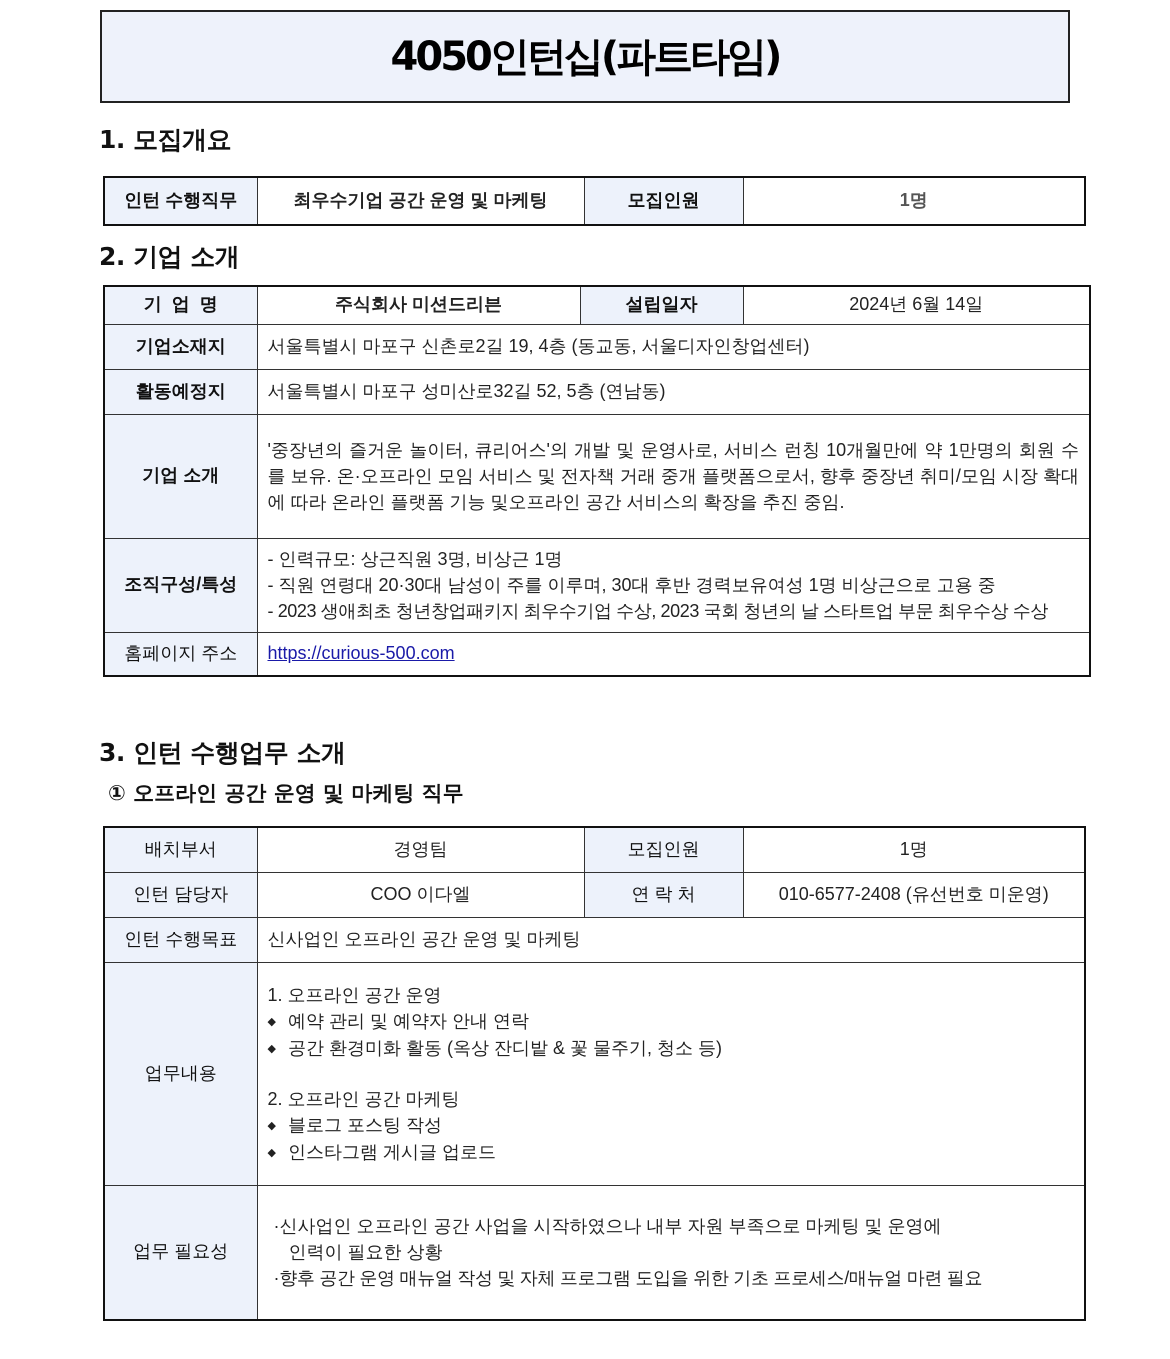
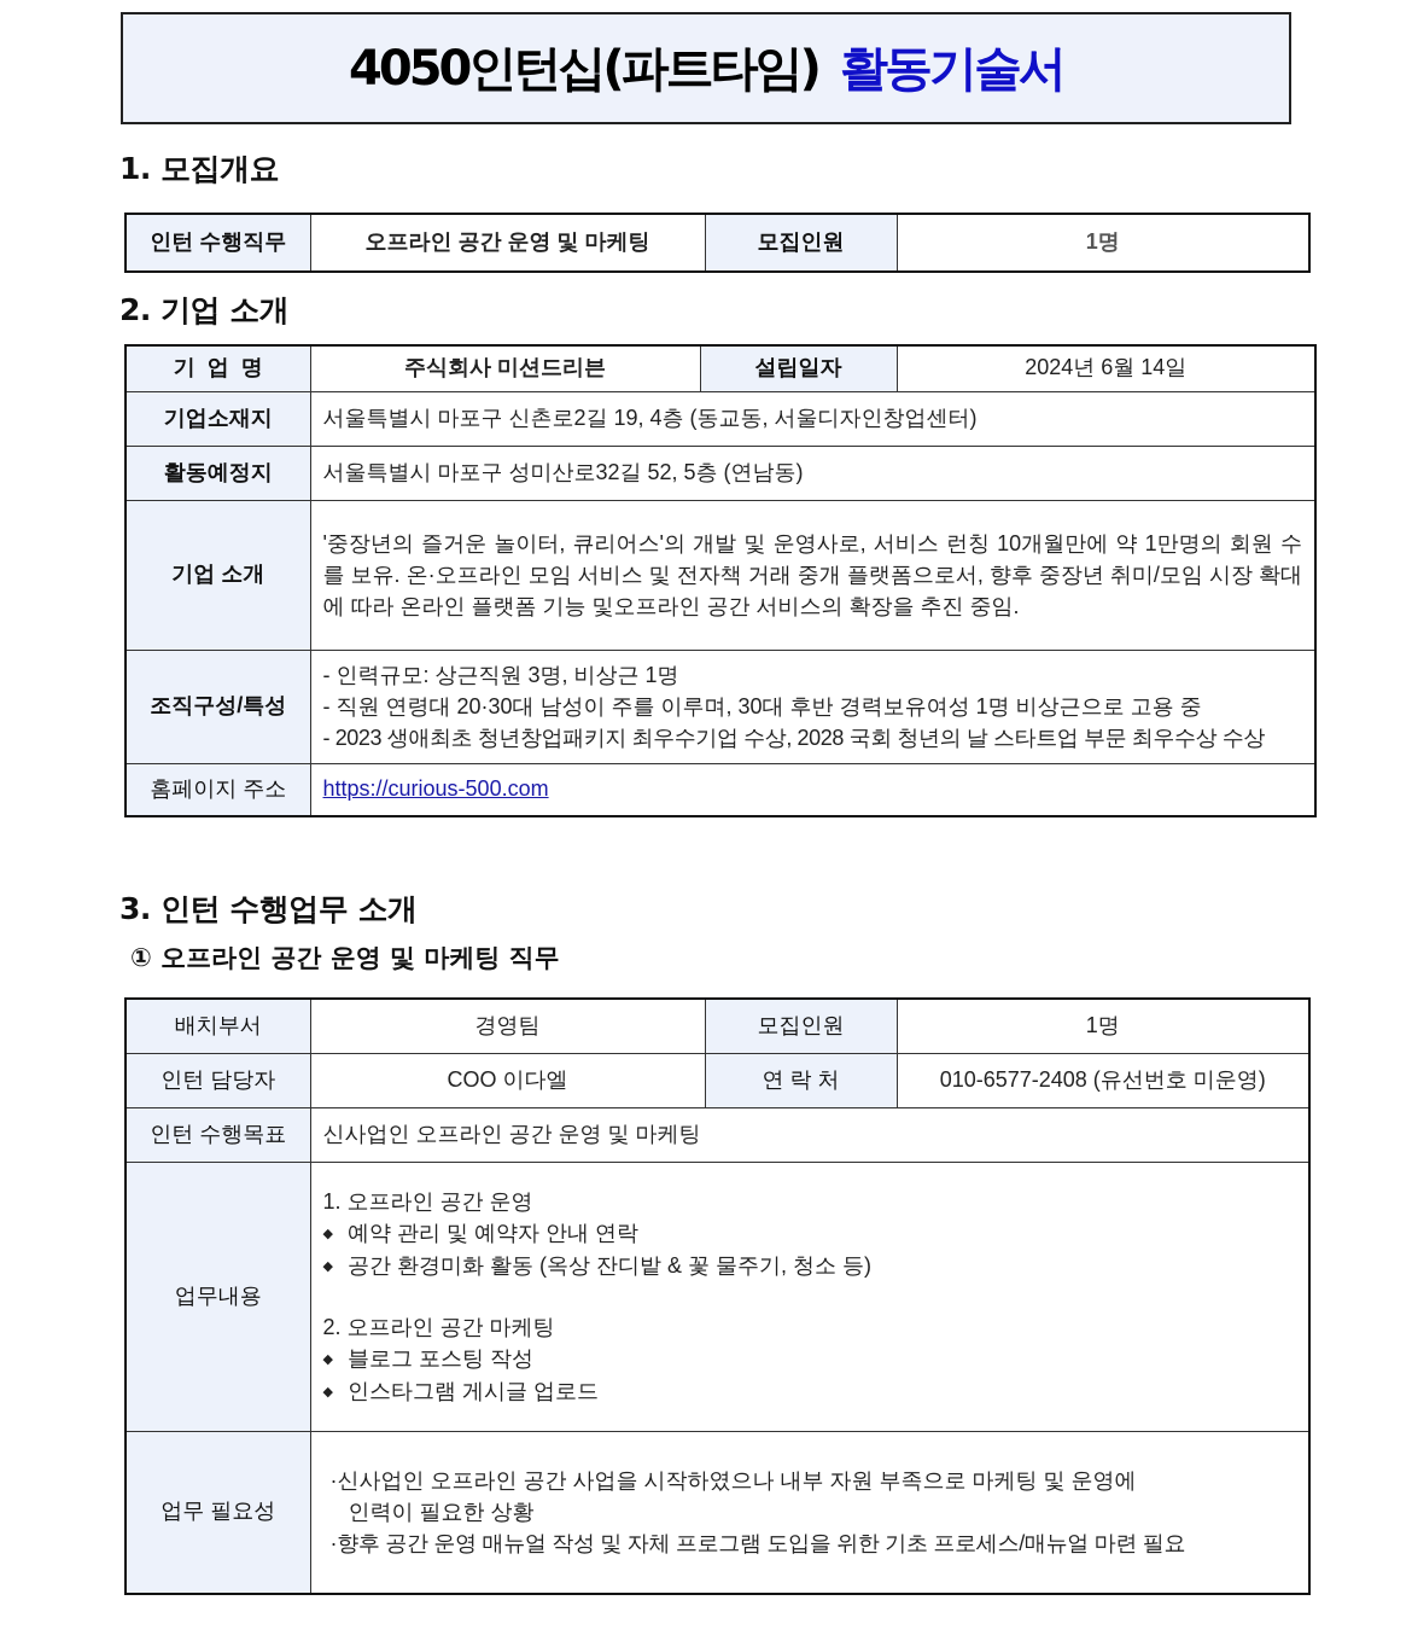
  4050인턴십(파트타임)
+ 활동기술서
  1. 모집개요
- 인턴 수행직무	최우수기업 공간 운영 및 마케팅	모집인원	1명
+ 인턴 수행직무	오프라인 공간 운영 및 마케팅	모집인원	1명
  2. 기업 소개
  기 업 명	주식회사 미션드리븐	설립일자	2024년 6월 14일
  기업소재지	서울특별시 마포구 신촌로2길 19, 4층 (동교동, 서울디자인창업센터)
  활동예정지	서울특별시 마포구 성미산로32길 52, 5층 (연남동)
  기업 소개	'중장년의 즐거운 놀이터, 큐리어스'의 개발 및 운영사로, 서비스 런칭 10개월만에 약 1만명의 회원 수를 보유. 온·오프라인 모임 서비스 및 전자책 거래 중개 플랫폼으로서, 향후 중장년 취미/모임 시장 확대에 따라 온라인 플랫폼 기능 및오프라인 공간 서비스의 확장을 추진 중임.
- 조직구성/특성	- 인력규모: 상근직원 3명, 비상근 1명 - 직원 연령대 20·30대 남성이 주를 이루며, 30대 후반 경력보유여성 1명 비상근으로 고용 중 - 2023 생애최초 청년창업패키지 최우수기업 수상, 2023 국회 청년의 날 스타트업 부문 최우수상 수상
+ 조직구성/특성	- 인력규모: 상근직원 3명, 비상근 1명 - 직원 연령대 20·30대 남성이 주를 이루며, 30대 후반 경력보유여성 1명 비상근으로 고용 중 - 2023 생애최초 청년창업패키지 최우수기업 수상, 2028 국회 청년의 날 스타트업 부문 최우수상 수상
  홈페이지 주소	https://curious-500.com
  3. 인턴 수행업무 소개
  ① 오프라인 공간 운영 및 마케팅 직무
  배치부서	경영팀	모집인원	1명
  인턴 담당자	COO 이다엘	연 락 처	010-6577-2408 (유선번호 미운영)
  인턴 수행목표	신사업인 오프라인 공간 운영 및 마케팅
  업무내용	1. 오프라인 공간 운영 예약 관리 및 예약자 안내 연락 공간 환경미화 활동 (옥상 잔디밭 & 꽃 물주기, 청소 등) 2. 오프라인 공간 마케팅 블로그 포스팅 작성 인스타그램 게시글 업로드
  업무 필요성	·신사업인 오프라인 공간 사업을 시작하였으나 내부 자원 부족으로 마케팅 및 운영에 인력이 필요한 상황 ·향후 공간 운영 매뉴얼 작성 및 자체 프로그램 도입을 위한 기초 프로세스/매뉴얼 마련 필요
